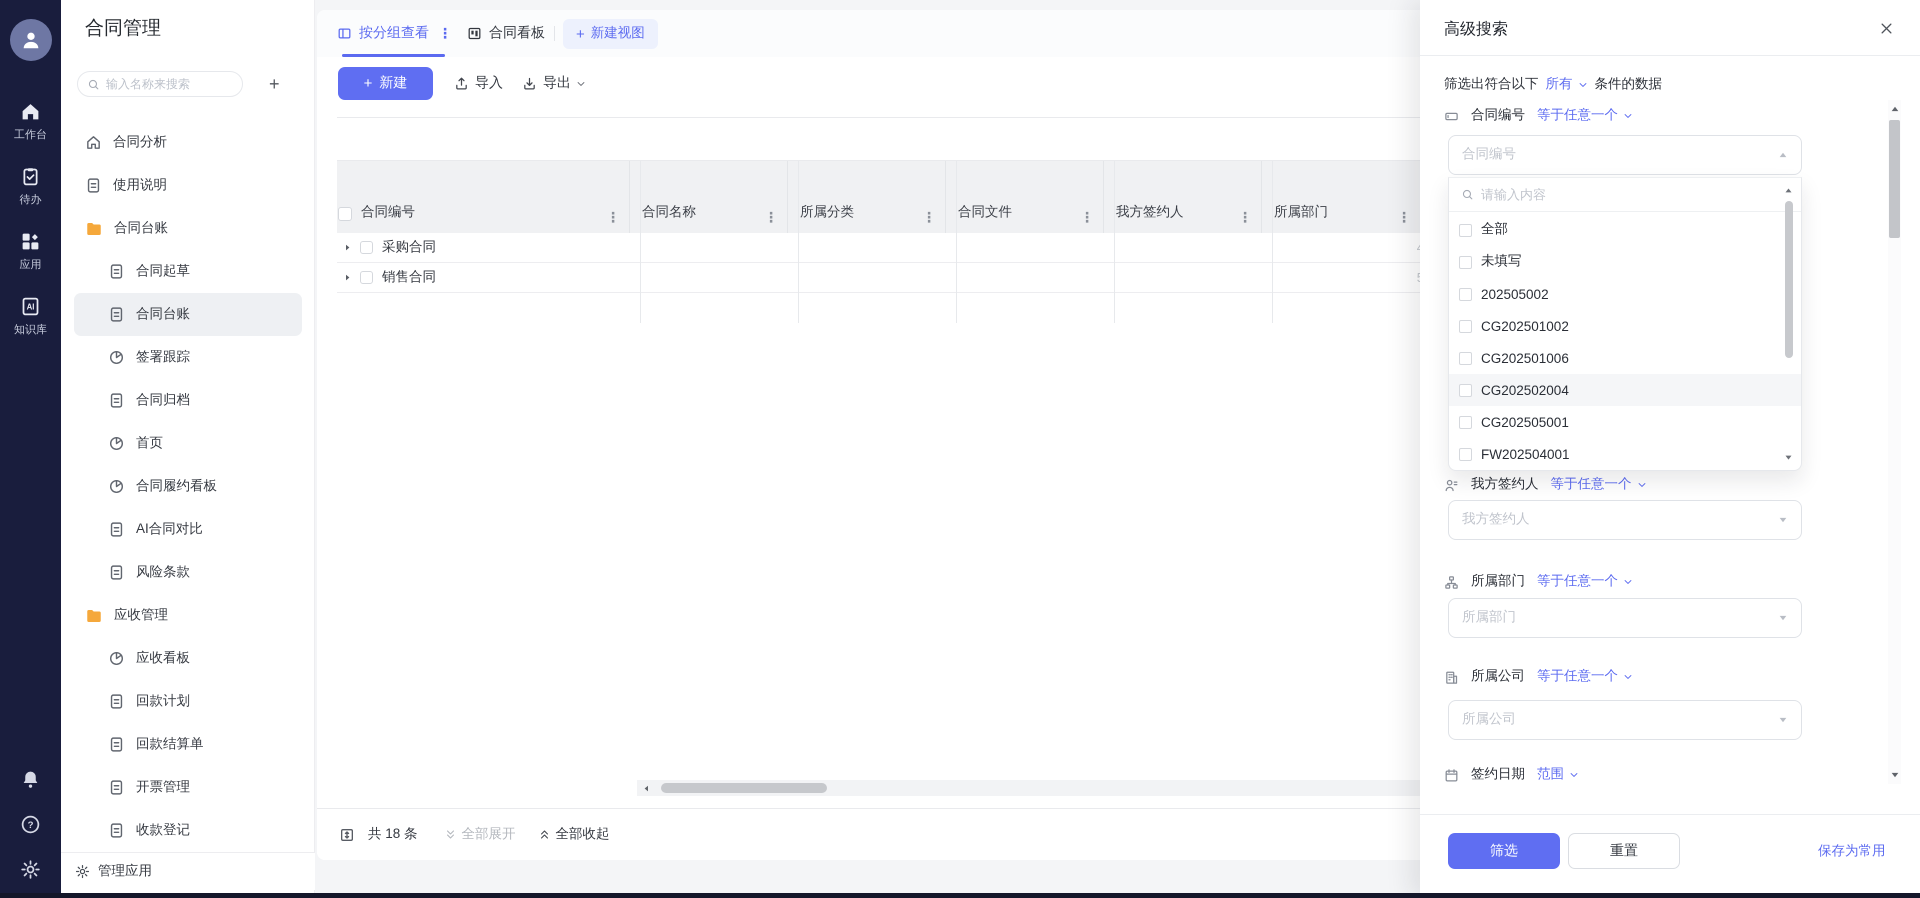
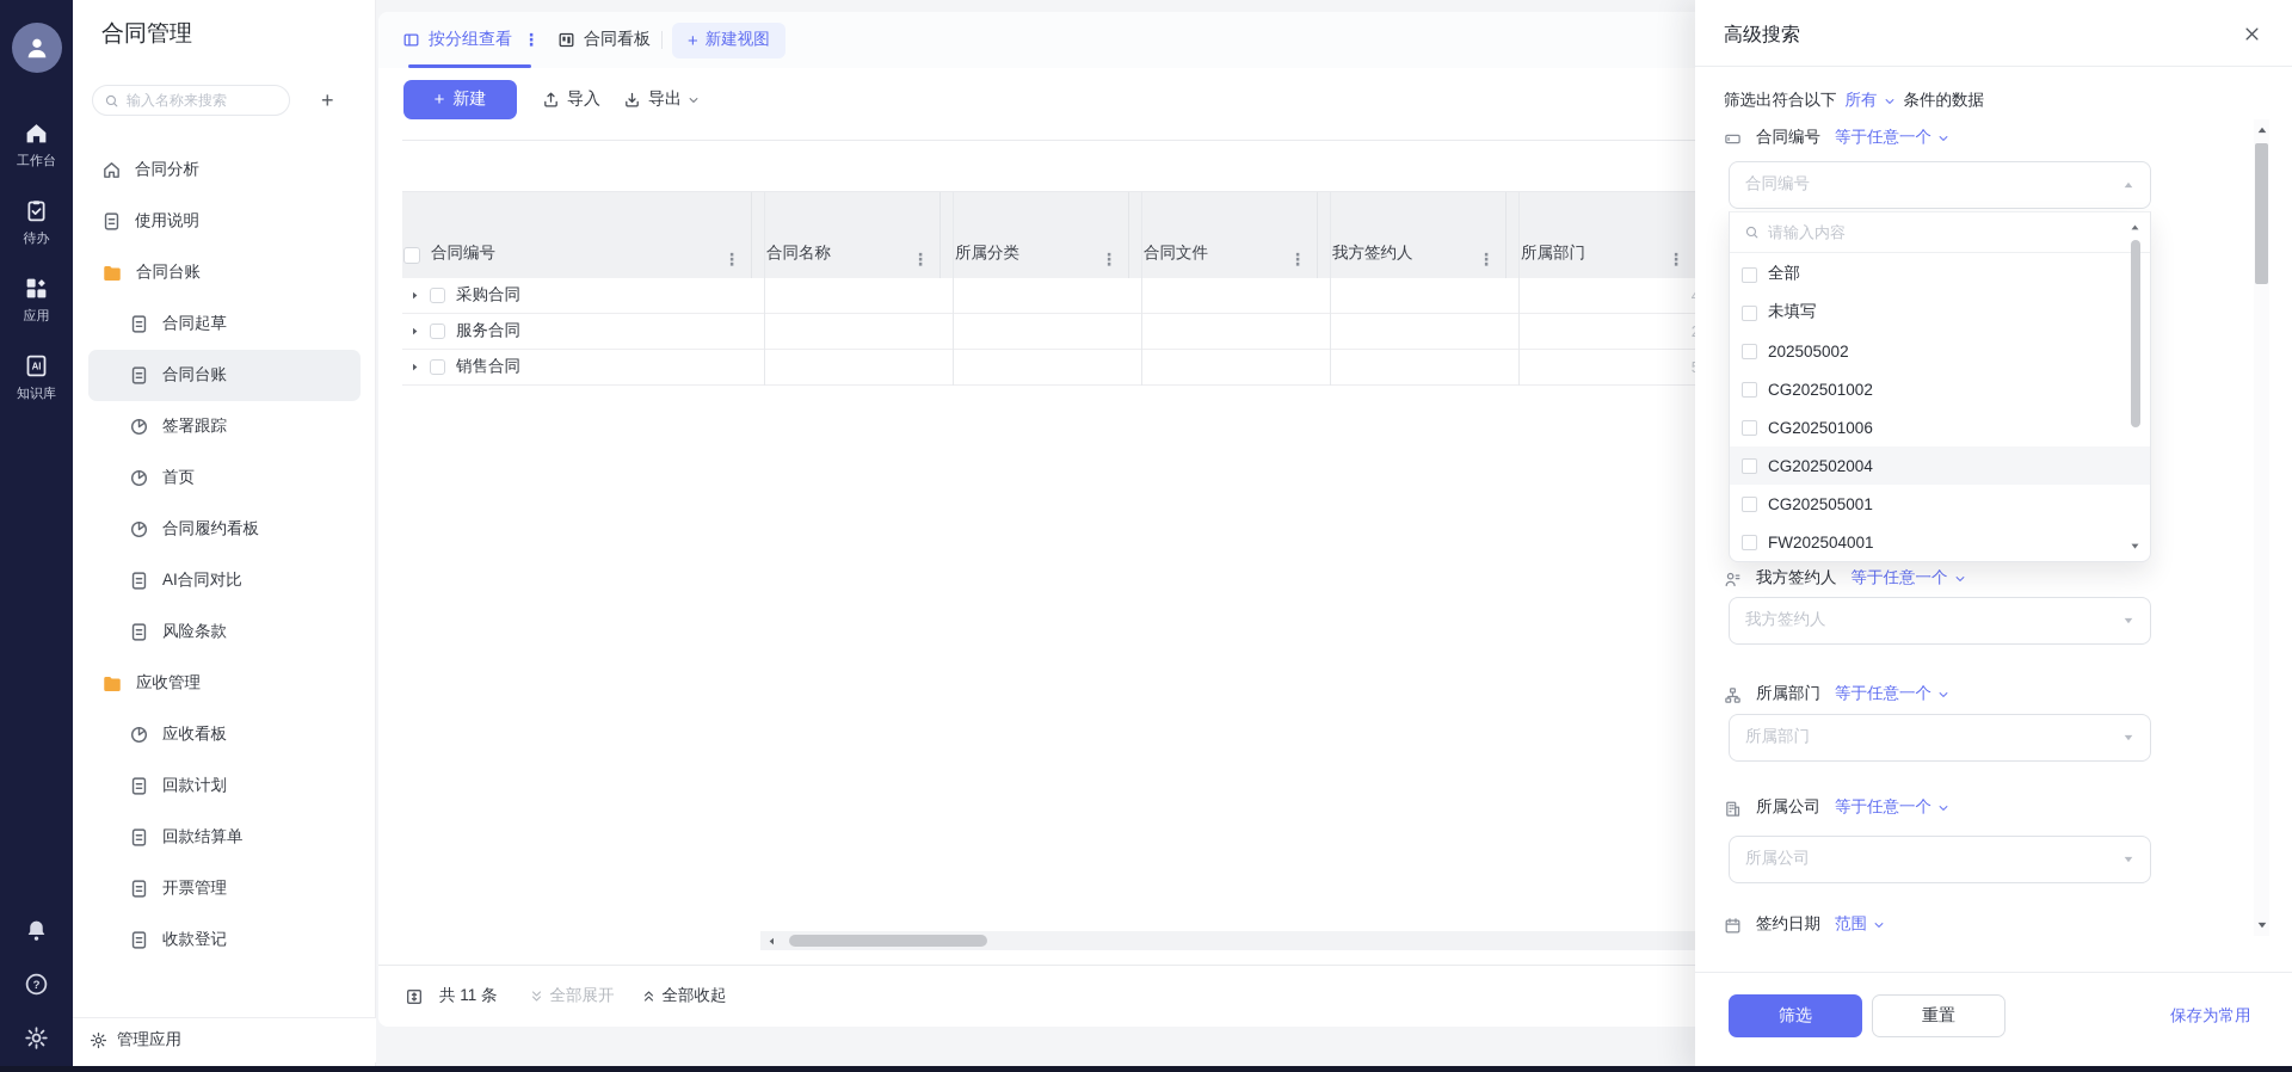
  工作台
  待办
  应用
  AI
  知识库
  ?
  合同管理
  输入名称来搜索
  +
  合同分析
  使用说明
  合同台账
  合同起草
  合同台账
  签署跟踪
- 合同归档
  首页
  合同履约看板
  AI合同对比
  风险条款
  应收管理
  应收看板
  回款计划
  回款结算单
  开票管理
  收款登记
  管理应用
  按分组查看
  ⋮
  合同看板
  +
  新建视图
  +
  新建
  导入
  导出
  合同编号
  ⋮
  合同名称
  ⋮
  所属分类
  ⋮
  合同文件
  ⋮
  我方签约人
  ⋮
  所属部门
  ⋮
  采购合同
+ 服务合同
  销售合同
- 共 18 条
+ 共 11 条
  全部展开
  全部收起
  高级搜索
  筛选出符合以下
  所有
  条件的数据
  合同编号
  等于任意一个
  合同编号
  请输入内容
  全部
  未填写
  202505002
  CG202501002
  CG202501006
  CG202502004
  CG202505001
  FW202504001
  我方签约人
  等于任意一个
  我方签约人
  所属部门
  等于任意一个
  所属部门
  所属公司
  等于任意一个
  所属公司
  签约日期
  范围
  筛选
  重置
  保存为常用
